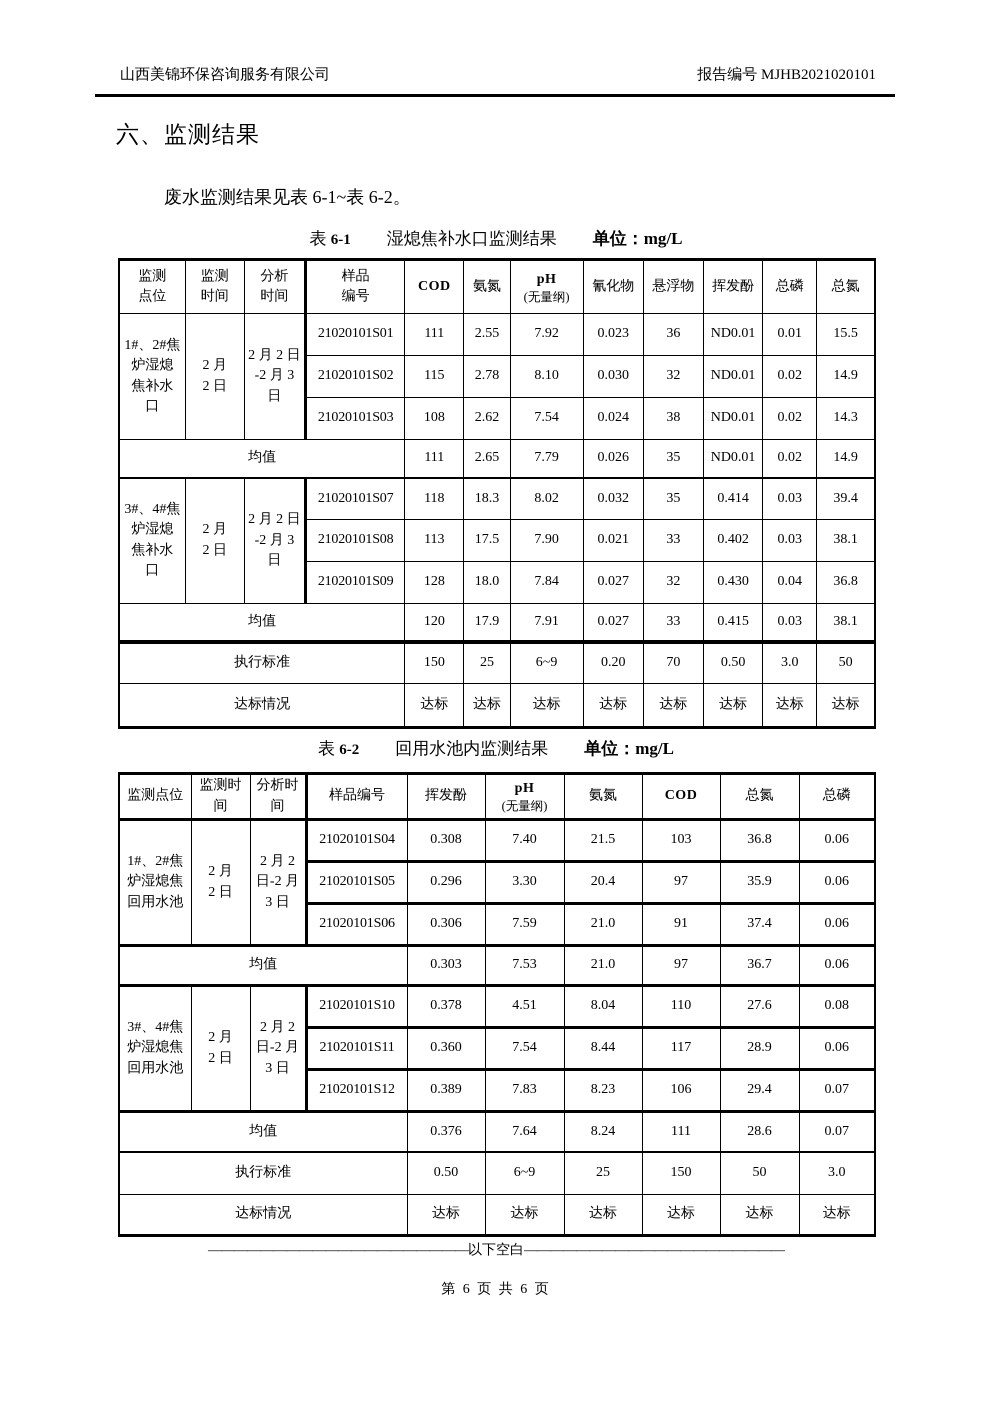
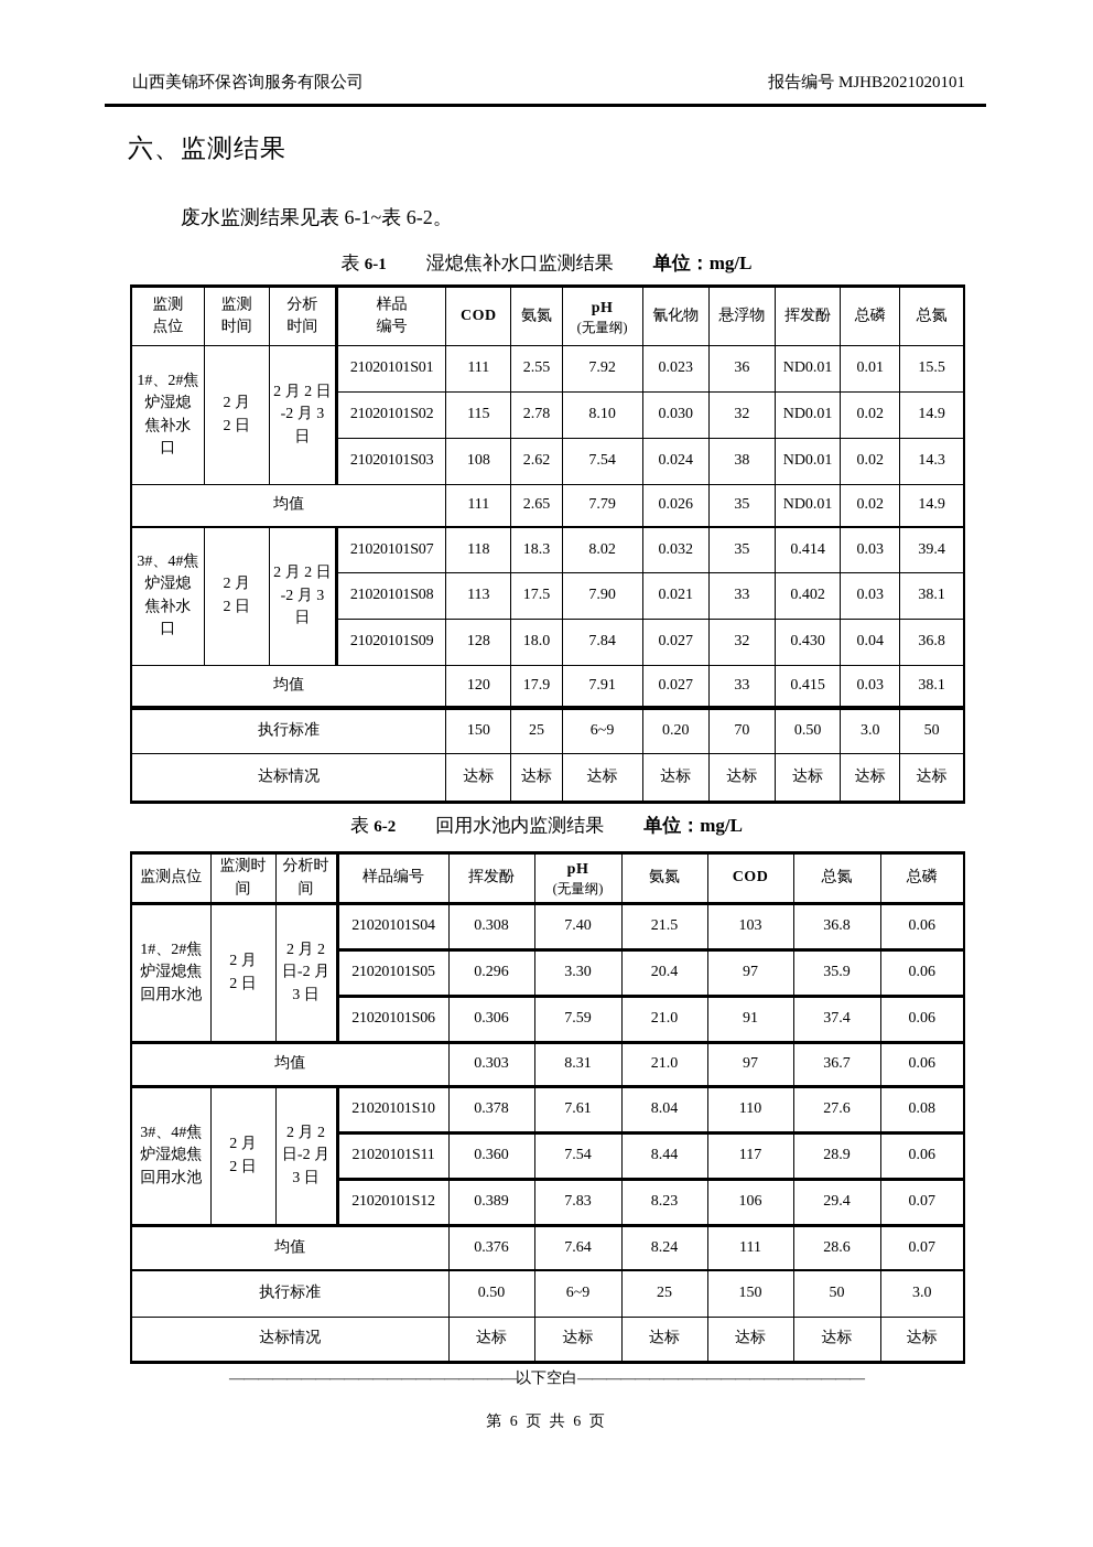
  山西美锦环保咨询服务有限公司
  报告编号 MJHB2021020101
  六、监测结果
  废水监测结果见表 6-1~表 6-2。
  表 6-1
  湿熄焦补水口监测结果
  单位：mg/L
  监测点位	监测时间	分析时间	样品编号	COD	氨氮	pH(无量纲)	氰化物	悬浮物	挥发酚	总磷	总氮
  1#、2#焦 炉湿熄 焦补水 口	2 月 2 日	2 月 2 日 -2 月 3 日	21020101S01	111	2.55	7.92	0.023	36	ND0.01	0.01	15.5
  21020101S02	115	2.78	8.10	0.030	32	ND0.01	0.02	14.9
  21020101S03	108	2.62	7.54	0.024	38	ND0.01	0.02	14.3
  均值	111	2.65	7.79	0.026	35	ND0.01	0.02	14.9
  3#、4#焦 炉湿熄 焦补水 口	2 月 2 日	2 月 2 日 -2 月 3 日	21020101S07	118	18.3	8.02	0.032	35	0.414	0.03	39.4
  21020101S08	113	17.5	7.90	0.021	33	0.402	0.03	38.1
  21020101S09	128	18.0	7.84	0.027	32	0.430	0.04	36.8
  均值	120	17.9	7.91	0.027	33	0.415	0.03	38.1
  执行标准	150	25	6~9	0.20	70	0.50	3.0	50
  达标情况	达标	达标	达标	达标	达标	达标	达标	达标
  表 6-2
  回用水池内监测结果
  单位：mg/L
  监测点位	监测时间	分析时间	样品编号	挥发酚	pH(无量纲)	氨氮	COD	总氮	总磷
  1#、2#焦 炉湿熄焦 回用水池	2 月 2 日	2 月 2 日-2 月 3 日	21020101S04	0.308	7.40	21.5	103	36.8	0.06
  21020101S05	0.296	3.30	20.4	97	35.9	0.06
  21020101S06	0.306	7.59	21.0	91	37.4	0.06
- 均值	0.303	7.53	21.0	97	36.7	0.06
+ 均值	0.303	8.31	21.0	97	36.7	0.06
- 3#、4#焦 炉湿熄焦 回用水池	2 月 2 日	2 月 2 日-2 月 3 日	21020101S10	0.378	4.51	8.04	110	27.6	0.08
+ 3#、4#焦 炉湿熄焦 回用水池	2 月 2 日	2 月 2 日-2 月 3 日	21020101S10	0.378	7.61	8.04	110	27.6	0.08
  21020101S11	0.360	7.54	8.44	117	28.9	0.06
  21020101S12	0.389	7.83	8.23	106	29.4	0.07
  均值	0.376	7.64	8.24	111	28.6	0.07
  执行标准	0.50	6~9	25	150	50	3.0
  达标情况	达标	达标	达标	达标	达标	达标
  ————————————————————以下空白————————————————————
  第 6 页 共 6 页
